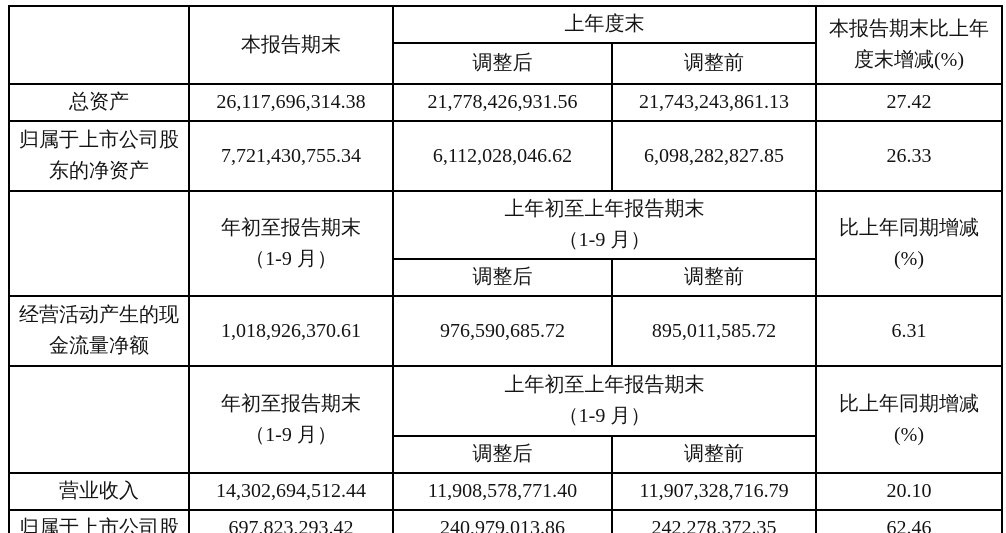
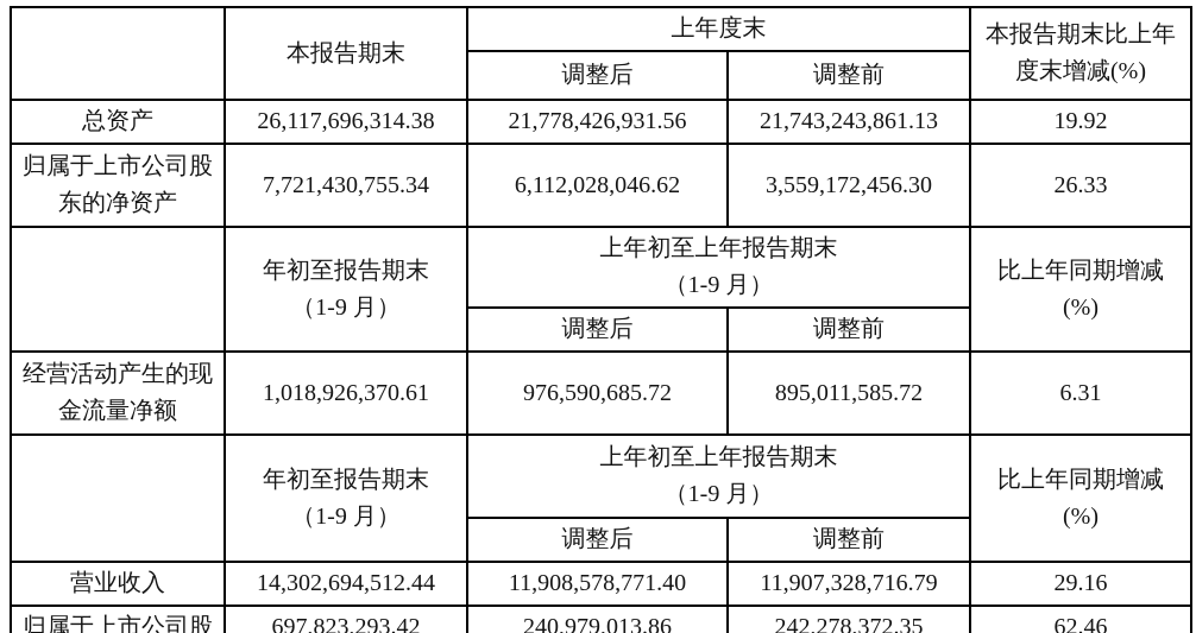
  	本报告期末	上年度末	本报告期末比上年 度末增减(%)
  调整后	调整前
- 总资产	26,117,696,314.38	21,778,426,931.56	21,743,243,861.13	27.42
+ 总资产	26,117,696,314.38	21,778,426,931.56	21,743,243,861.13	19.92
- 归属于上市公司股东的净资产	7,721,430,755.34	6,112,028,046.62	6,098,282,827.85	26.33
+ 归属于上市公司股东的净资产	7,721,430,755.34	6,112,028,046.62	3,559,172,456.30	26.33
  	年初至报告期末 （1-9 月）	上年初至上年报告期末 （1-9 月）	比上年同期增减 (%)
  调整后	调整前
  经营活动产生的现金流量净额	1,018,926,370.61	976,590,685.72	895,011,585.72	6.31
  	年初至报告期末 （1-9 月）	上年初至上年报告期末 （1-9 月）	比上年同期增减 (%)
  调整后	调整前
- 营业收入	14,302,694,512.44	11,908,578,771.40	11,907,328,716.79	20.10
+ 营业收入	14,302,694,512.44	11,908,578,771.40	11,907,328,716.79	29.16
  归属于上市公司股	697,823,293.42	240,979,013.86	242,278,372.35	62.46
